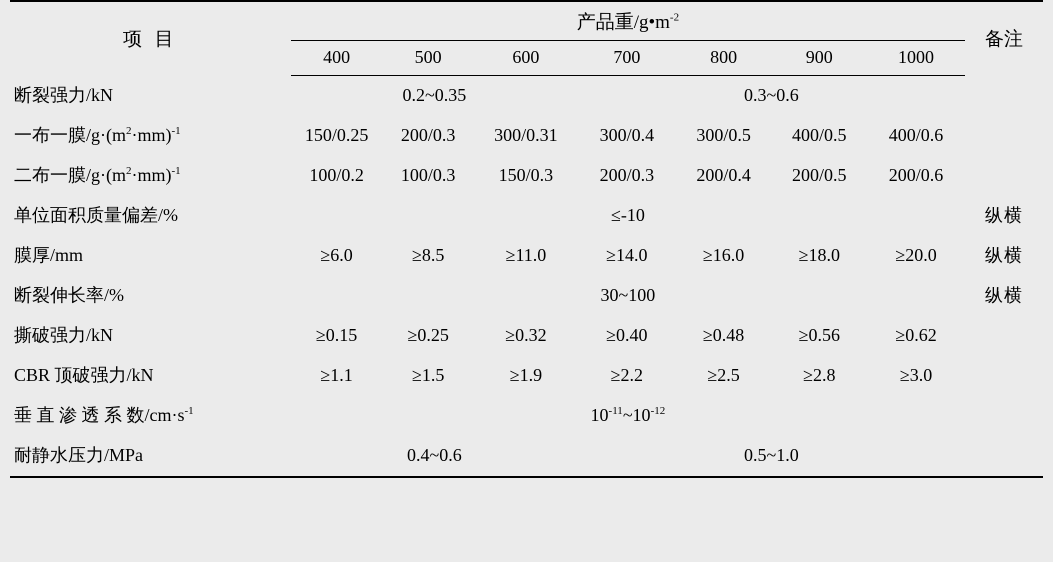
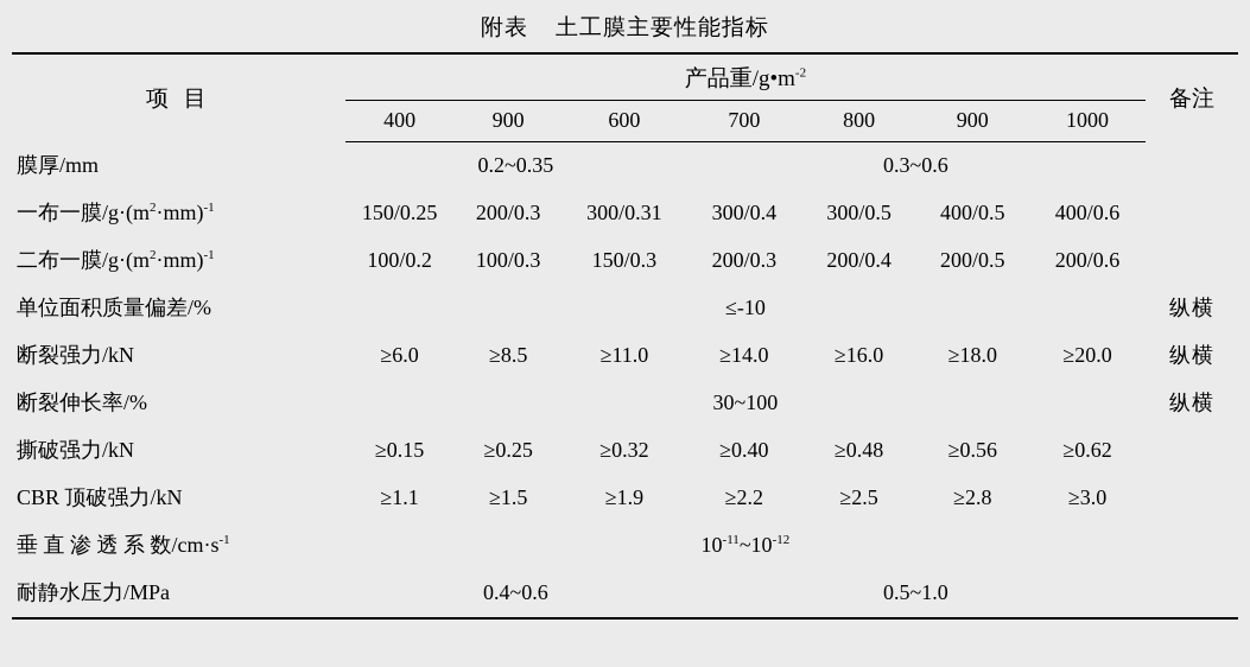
+ 附表 土工膜主要性能指标
  项 目	产品重/g•m-2	备注
- 400	500	600	700	800	900	1000
+ 400	900	600	700	800	900	1000
- 断裂强力/kN	0.2~0.35	0.3~0.6
+ 膜厚/mm	0.2~0.35	0.3~0.6
  一布一膜/g·(m2·mm)-1	150/0.25	200/0.3	300/0.31	300/0.4	300/0.5	400/0.5	400/0.6
  二布一膜/g·(m2·mm)-1	100/0.2	100/0.3	150/0.3	200/0.3	200/0.4	200/0.5	200/0.6
  单位面积质量偏差/%	≤-10	纵横
- 膜厚/mm	≥6.0	≥8.5	≥11.0	≥14.0	≥16.0	≥18.0	≥20.0	纵横
+ 断裂强力/kN	≥6.0	≥8.5	≥11.0	≥14.0	≥16.0	≥18.0	≥20.0	纵横
  断裂伸长率/%	30~100	纵横
  撕破强力/kN	≥0.15	≥0.25	≥0.32	≥0.40	≥0.48	≥0.56	≥0.62
  CBR 顶破强力/kN	≥1.1	≥1.5	≥1.9	≥2.2	≥2.5	≥2.8	≥3.0
  垂 直 渗 透 系 数/cm·s-1	10-11~10-12
  耐静水压力/MPa	0.4~0.6	0.5~1.0
